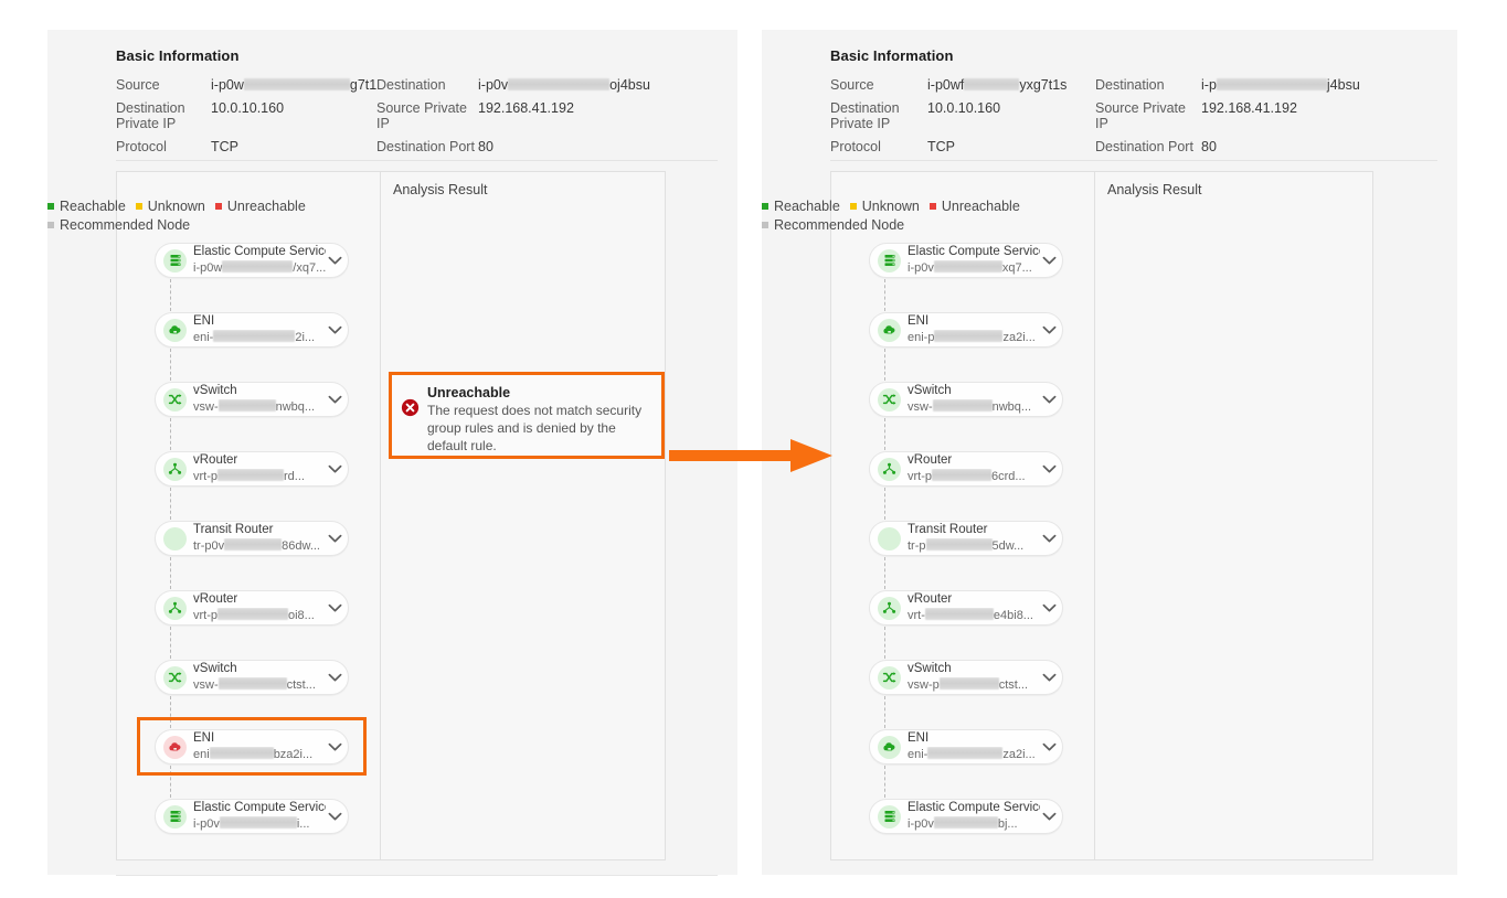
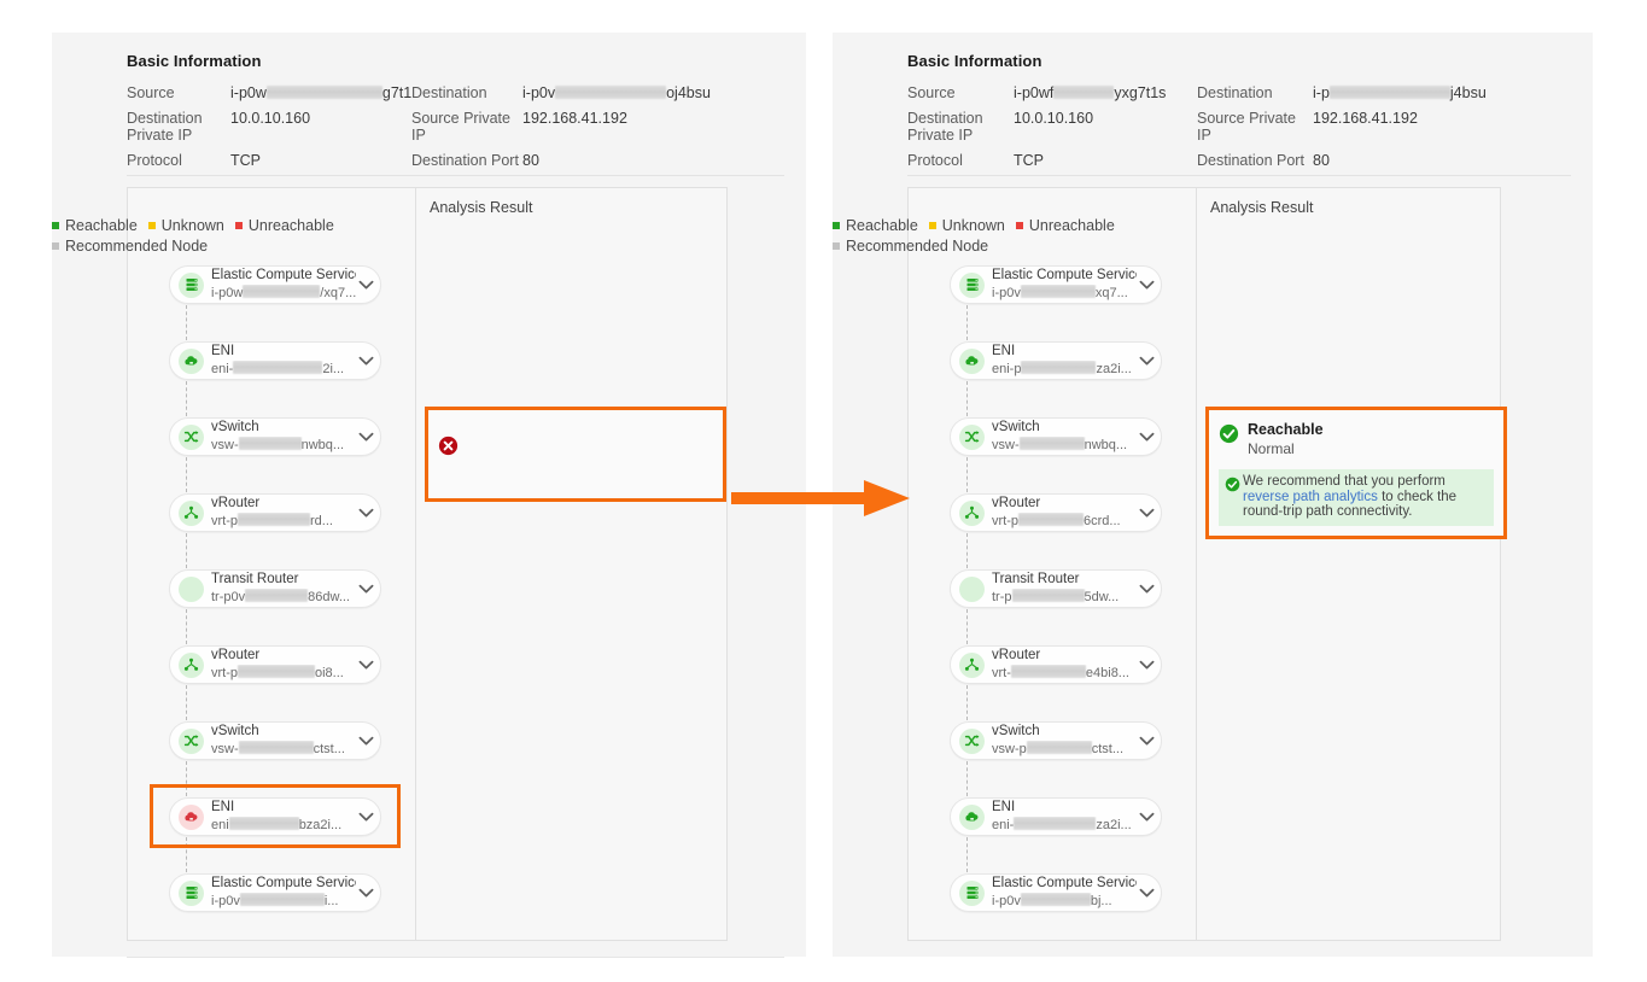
  Basic Information
  Source
  i-p0w g7t1
  Destination
  i-p0v oj4bsu
  Destination Private IP
  10.0.10.160
  Source Private IP
  192.168.41.192
  Protocol
  TCP
  Destination Port
  80
  Analysis Result
  Elastic Compute Servic
  i-p0w /xq7...
  ENI
  eni- 2i...
  vSwitch
  vsw- nwbq...
  vRouter
  vrt-p rd...
  Transit Router
  tr-p0v 86dw...
  vRouter
  vrt-p oi8...
  vSwitch
  vsw- ctst...
  ENI
  eni bza2i...
  Elastic Compute Servic
  i-p0v i...
- Unreachable
- The request does not match security group rules and is denied by the default rule.
  Reachable Unknown UnreachableRecommended Node
  Basic Information
  Source
  i-p0wf yxg7t1s
  Destination
  i-p j4bsu
  Destination Private IP
  10.0.10.160
  Source Private IP
  192.168.41.192
  Protocol
  TCP
  Destination Port
  80
  Analysis Result
  Elastic Compute Servic
  i-p0v xq7...
  ENI
  eni-p za2i...
  vSwitch
  vsw- nwbq...
  vRouter
  vrt-p 6crd...
  Transit Router
  tr-p 5dw...
  vRouter
  vrt- e4bi8...
  vSwitch
  vsw-p ctst...
  ENI
  eni- za2i...
  Elastic Compute Servic
  i-p0v bj...
+ Reachable
+ Normal
+ We recommend that you perform reverse path analytics to check the round-trip path connectivity.
  Reachable Unknown UnreachableRecommended Node
